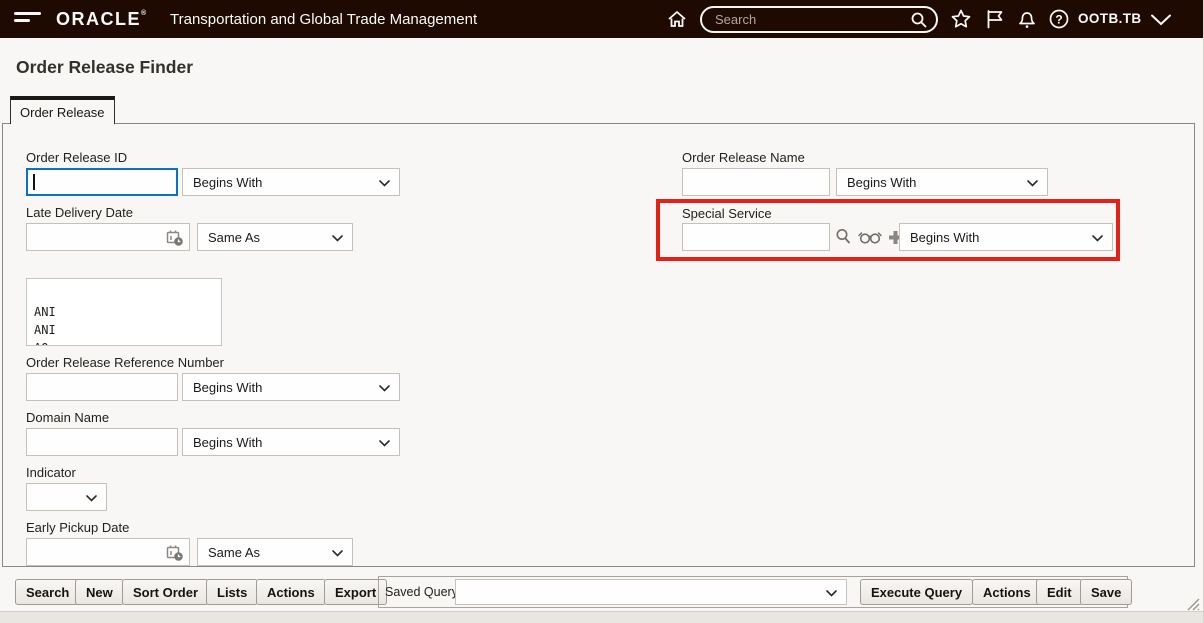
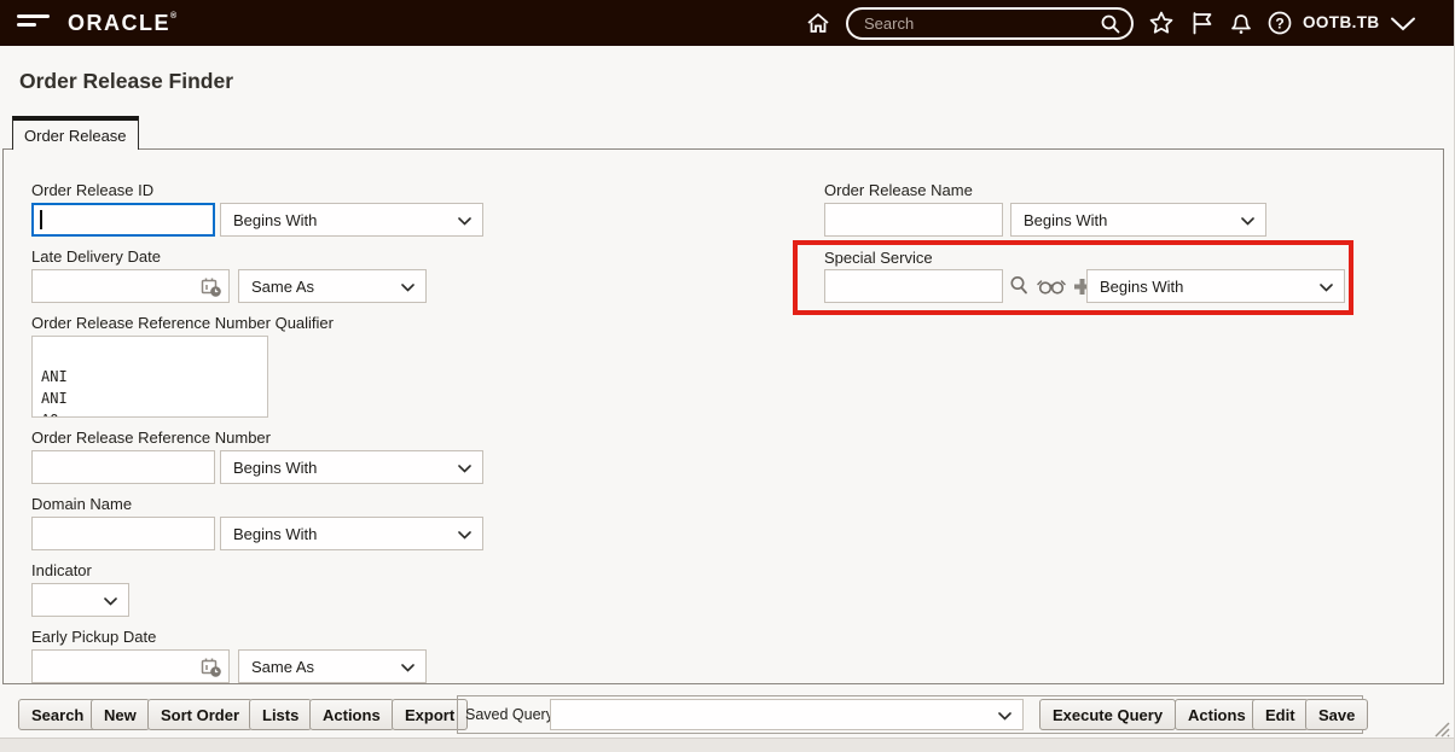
  ORACLE
- Transportation and Global Trade Management
  Search
  ?
  OOTB.TB
  Order Release Finder
  Order Release
  Order Release ID
  Begins With
  Late Delivery Date
  Same As
+ Order Release Reference Number Qualifier
  ANI
  ANI
  Order Release Reference Number
  Begins With
  Domain Name
  Begins With
  Indicator
  Early Pickup Date
  Same As
  Order Release Name
  Begins With
  Special Service
  Begins With
  Search
  New
  Sort Order
  Lists
  Actions
  Export
  Saved Quer
  Execute Query
  Actions
  Edit
  Save
